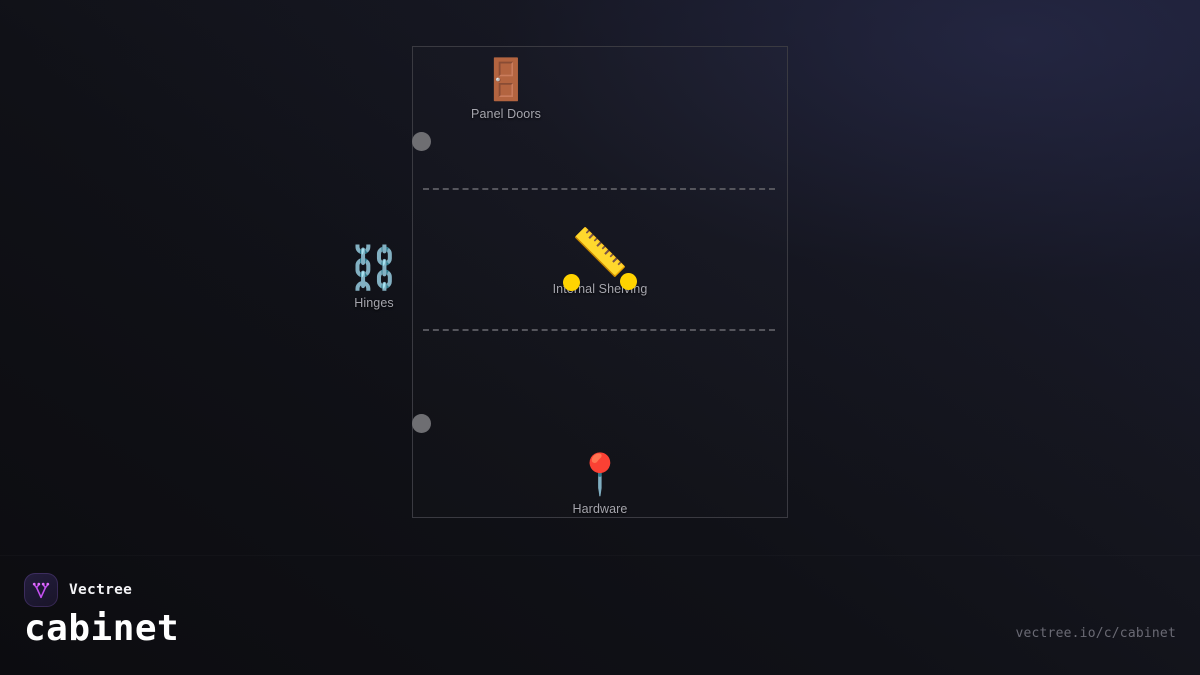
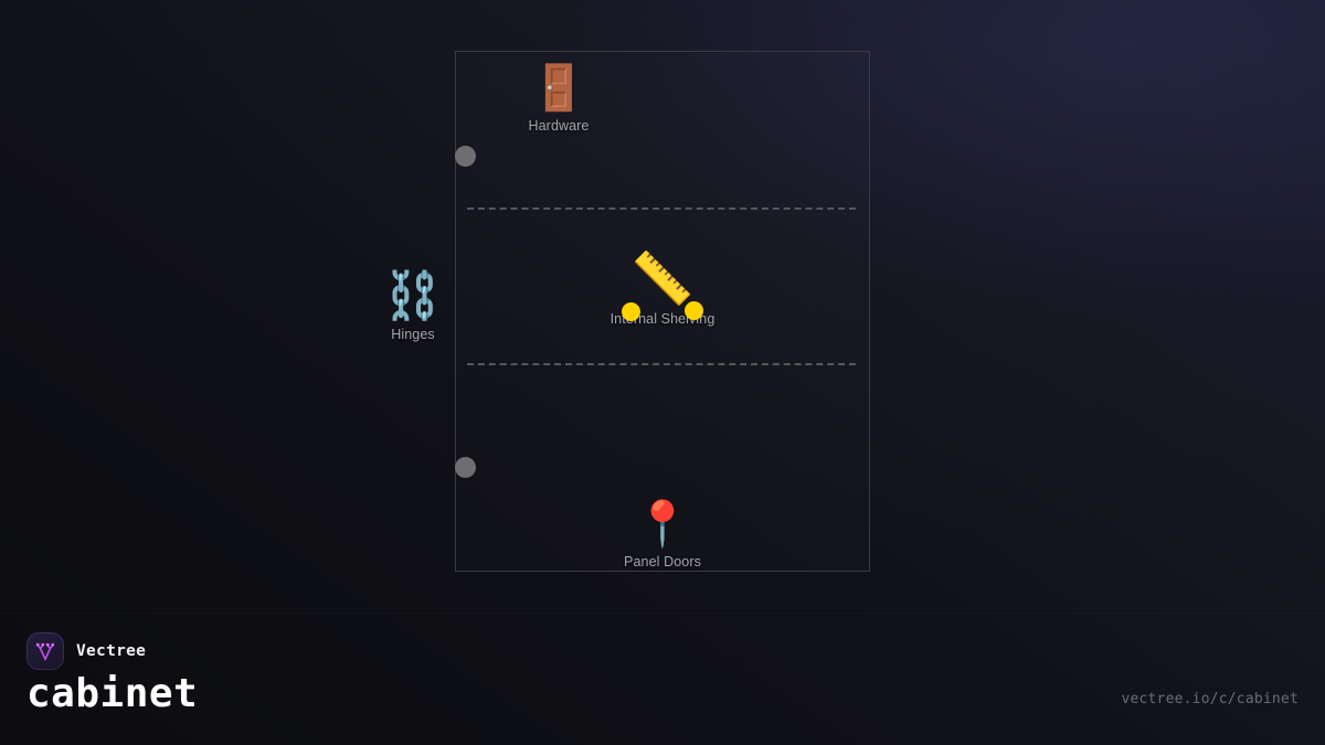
  🚪
- Panel Doors
+ Hardware
  📏
  Intnal Shelng
  📍
- Hardware
+ Panel Doors
  ⛓️
  Hinges
  Vectree
  cabinet
  vectree.io/c/cabinet
